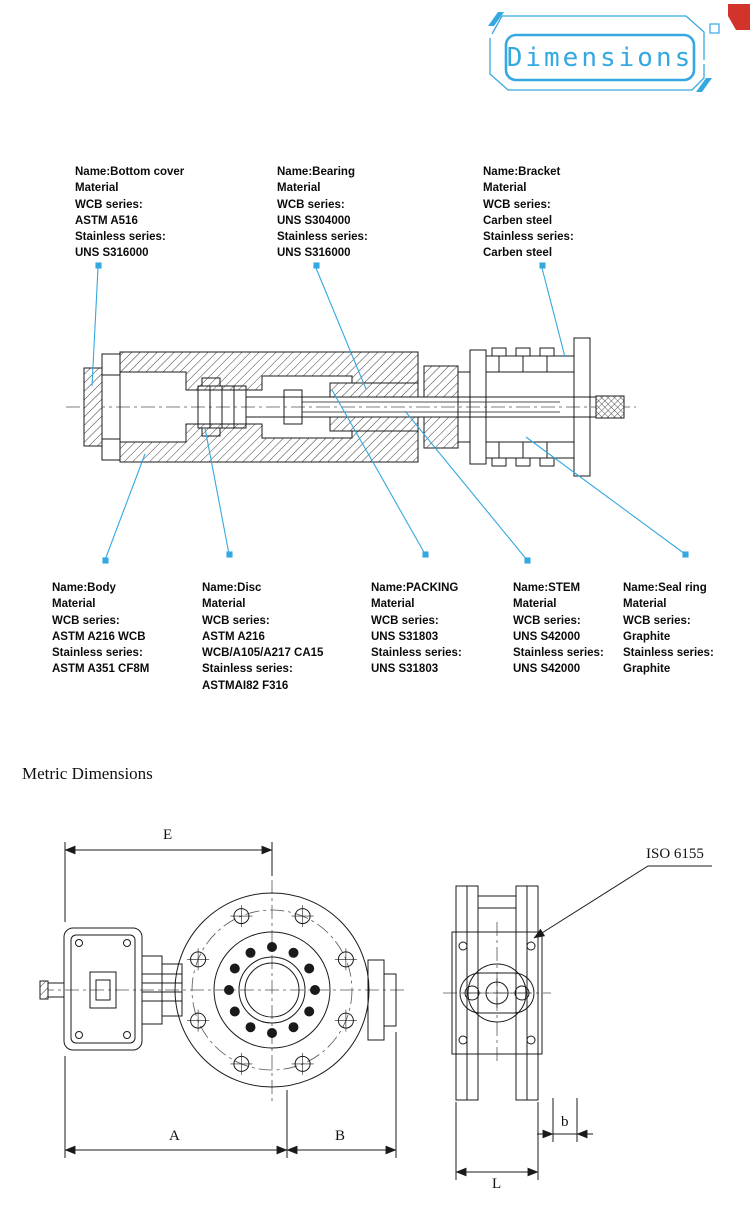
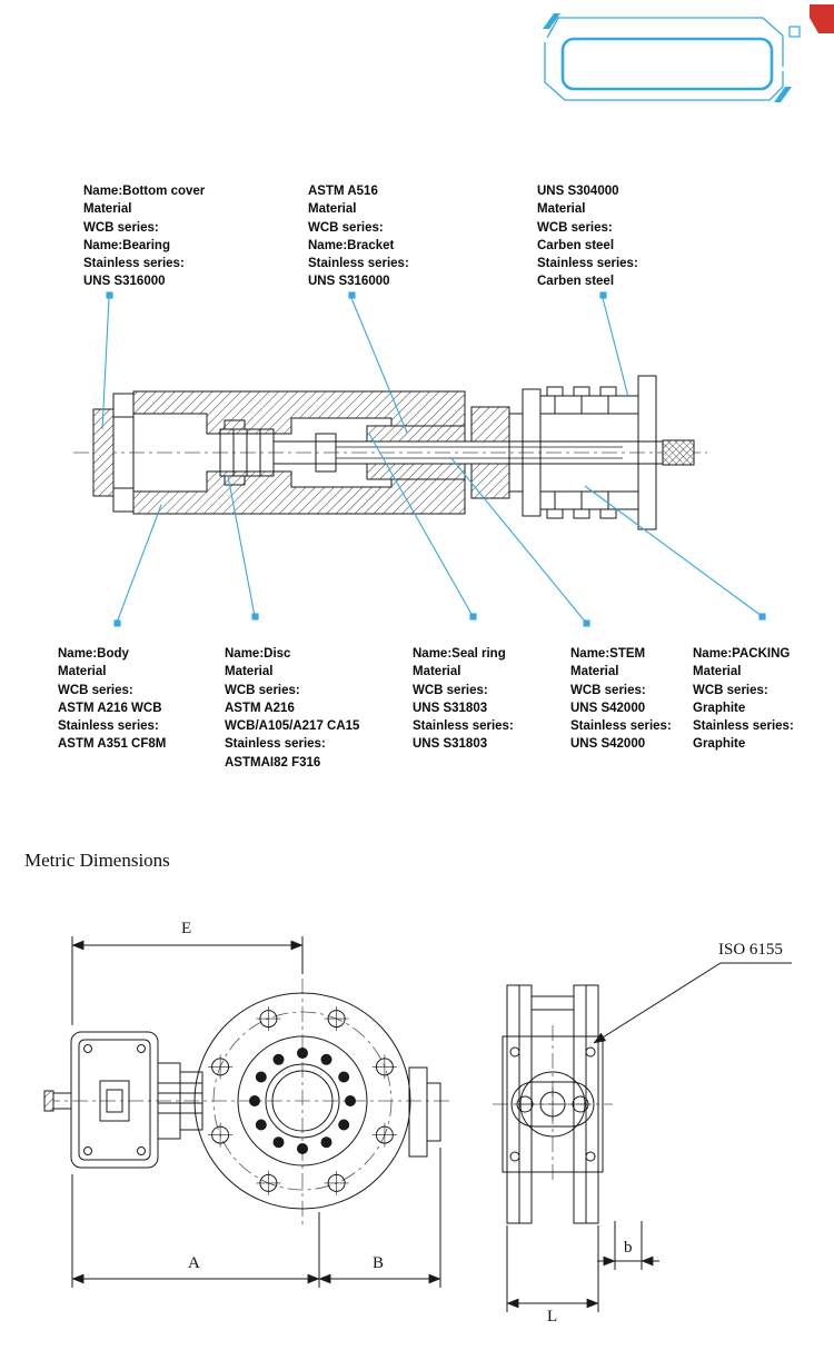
- Dimensions
  Name:Bottom cover
  Material
  WCB series:
- ASTM A516
+ Name:Bearing
  Stainless series:
  UNS S316000
- Name:Bearing
+ ASTM A516
  Material
  WCB series:
- UNS S304000
+ Name:Bracket
  Stainless series:
  UNS S316000
- Name:Bracket
+ UNS S304000
  Material
  WCB series:
  Carben steel
  Stainless series:
  Carben steel
  Name:Body
  Material
  WCB series:
  ASTM A216 WCB
  Stainless series:
  ASTM A351 CF8M
  Name:Disc
  Material
  WCB series:
  ASTM A216
  WCB/A105/A217 CA15
  Stainless series:
  ASTMAI82 F316
- Name:PACKING
+ Name:Seal ring
  Material
  WCB series:
  UNS S31803
  Stainless series:
  UNS S31803
  Name:STEM
  Material
  WCB series:
  UNS S42000
  Stainless series:
  UNS S42000
- Name:Seal ring
+ Name:PACKING
  Material
  WCB series:
  Graphite
  Stainless series:
  Graphite
  Metric Dimensions
  ISO 6155
  E
  A
  B
  b
  L
